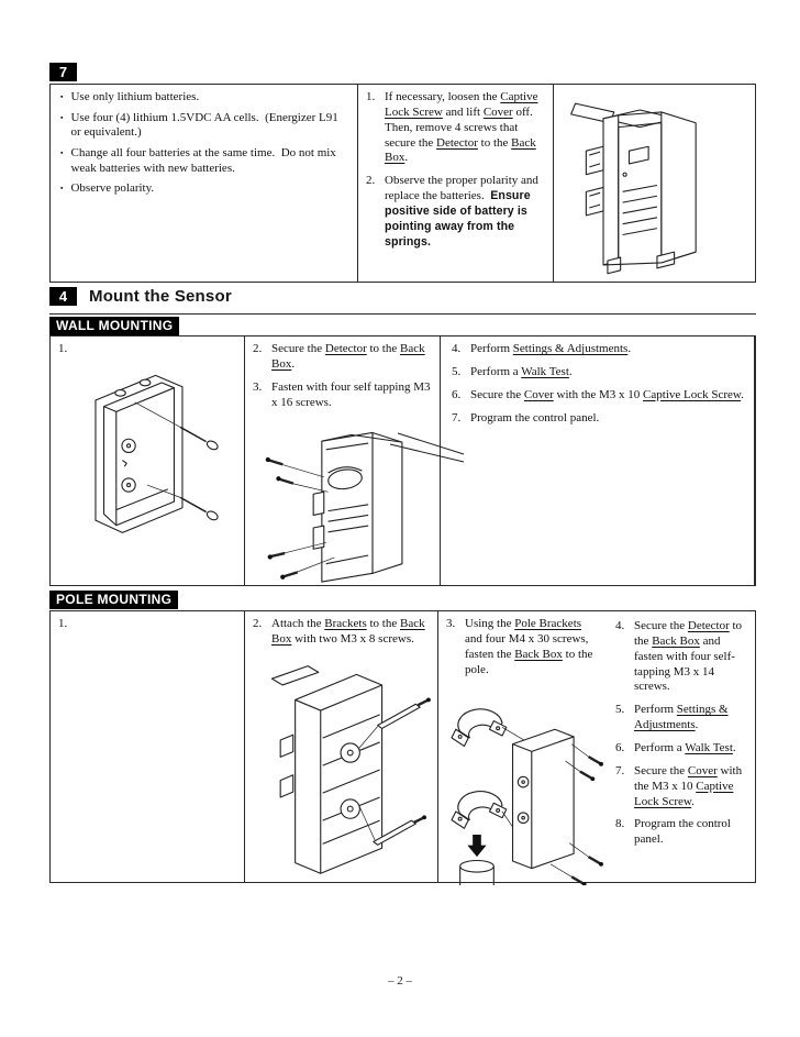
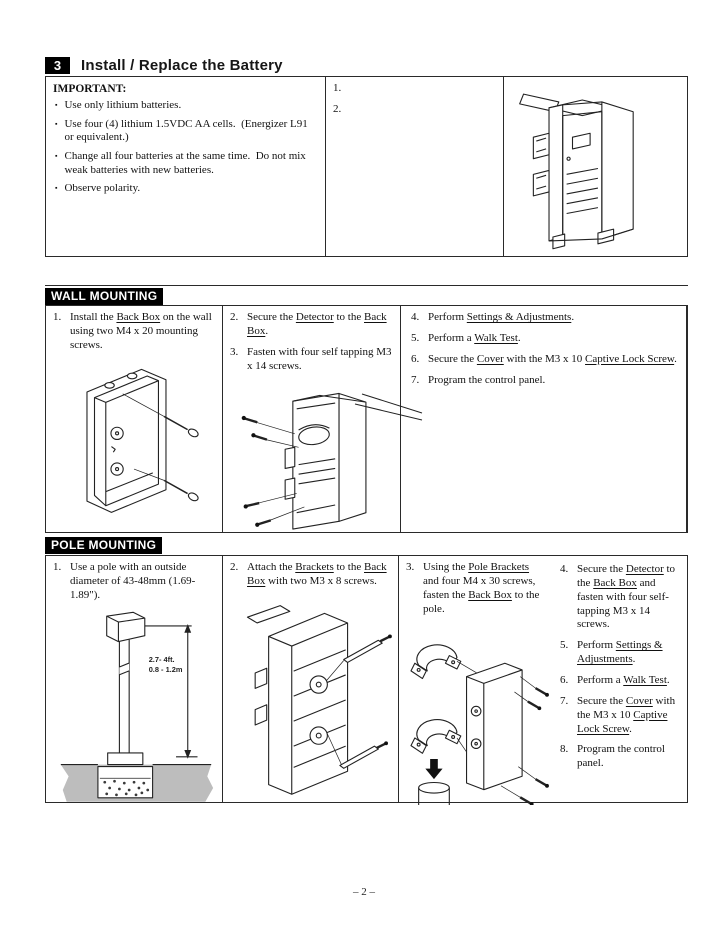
- 7
+ 3
+ Install / Replace the Battery
+ IMPORTANT:
  ▪
  Use only lithium batteries.
  ▪
  Use four (4) lithium 1.5VDC AA cells. (Energizer L91 or equivalent.)
  ▪
  Change all four batteries at the same time. Do not mix weak batteries with new batteries.
  ▪
  Observe polarity.
  1.
- If necessary, loosen the Captive Lock Screw and lift Cover off. Then, remove 4 screws that secure the Detector to the Back Box.
  2.
- Observe the proper polarity and replace the batteries. Ensure positive side of battery is pointing away from the springs.
- 4
- Mount the Sensor
  WALL MOUNTING
  1.
+ Install the Back Box on the wall using two M4 x 20 mounting screws.
  2.
  Secure the Detector to the Back Box.
  3.
- Fasten with four self tapping M3 x 16 screws.
+ Fasten with four self tapping M3 x 14 screws.
  4.
  Perform Settings & Adjustments.
  5.
  Perform a Walk Test.
  6.
  Secure the Cover with the M3 x 10 Captive Lock Screw.
  7.
  Program the control panel.
  POLE MOUNTING
  1.
+ Use a pole with an outside diameter of 43-48mm (1.69-1.89").
+ 2.7- 4ft.
+ 0.8 - 1.2m
  2.
  Attach the Brackets to the Back Box with two M3 x 8 screws.
  3.
  Using the Pole Brackets and four M4 x 30 screws, fasten the Back Box to the pole.
  4.
  Secure the Detector to the Back Box and fasten with four self-tapping M3 x 14 screws.
  5.
  Perform Settings & Adjustments.
  6.
  Perform a Walk Test.
  7.
  Secure the Cover with the M3 x 10 Captive Lock Screw.
  8.
  Program the control panel.
  – 2 –
